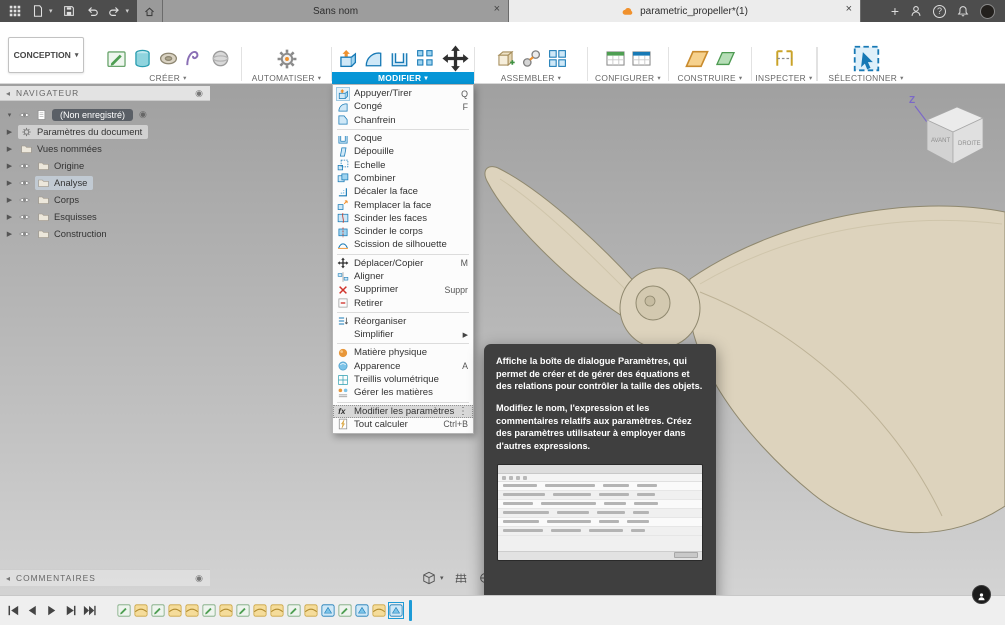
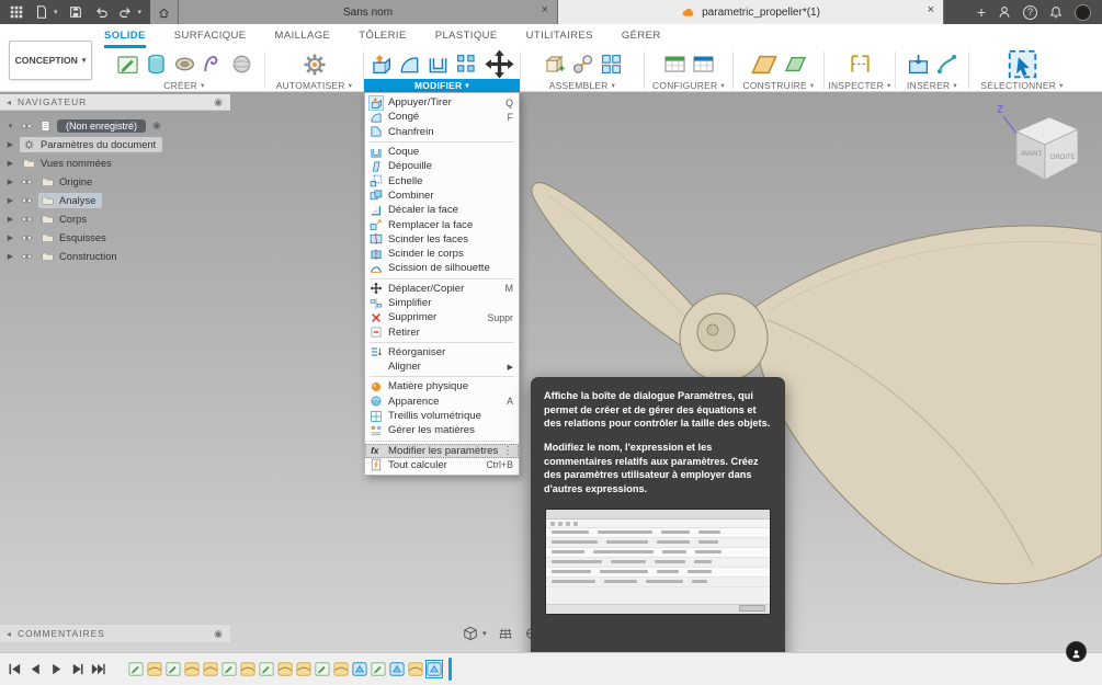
  Sans nom
  ×
  parametric_propeller*(1)
  ×
  +
  ?
+ SOLIDE
+ SURFACIQUE
+ MAILLAGE
+ TÔLERIE
+ PLASTIQUE
+ UTILITAIRES
+ GÉRER
  CONCEPTION
  CRÉER
  AUTOMATISER
  MODIFIER
  Appuyer/Tirer
  Q
  Congé
  F
  Chanfrein
  Coque
  Dépouille
  Echelle
  Combiner
  Décaler la face
  Remplacer la face
  Scinder les faces
  Scinder le corps
  Scission de silhouette
  Déplacer/Copier
  M
- Aligner
+ Simplifier
  Supprimer
  Suppr
  Retirer
  Réorganiser
- Simplifier
+ Aligner
  Matière physique
  Apparence
  A
  Treillis volumétrique
  Gérer les matières
  fx
  Modifier les paramètres
  ⋮
  Tout calculer
  Ctrl+B
  ASSEMBLER
  CONFIGURER
  CONSTRUIRE
  INSPECTER
+ INSÉRER
  SÉLECTIONNER
  Z
  ◂
  NAVIGATEUR
  ◉
  (Non enregistré)
  ◉
  Paramètres du document
  Vues nommées
  Origine
  Analyse
  Corps
  Esquisses
  Construction
  ◂
  COMMENTAIRES
  ◉
  Affiche la boîte de dialogue Paramètres, qui permet de créer et de gérer des équations et des relations pour contrôler la taille des objets.
  Modifiez le nom, l'expression et les commentaires relatifs aux paramètres. Créez des paramètres utilisateur à employer dans d'autres expressions.
